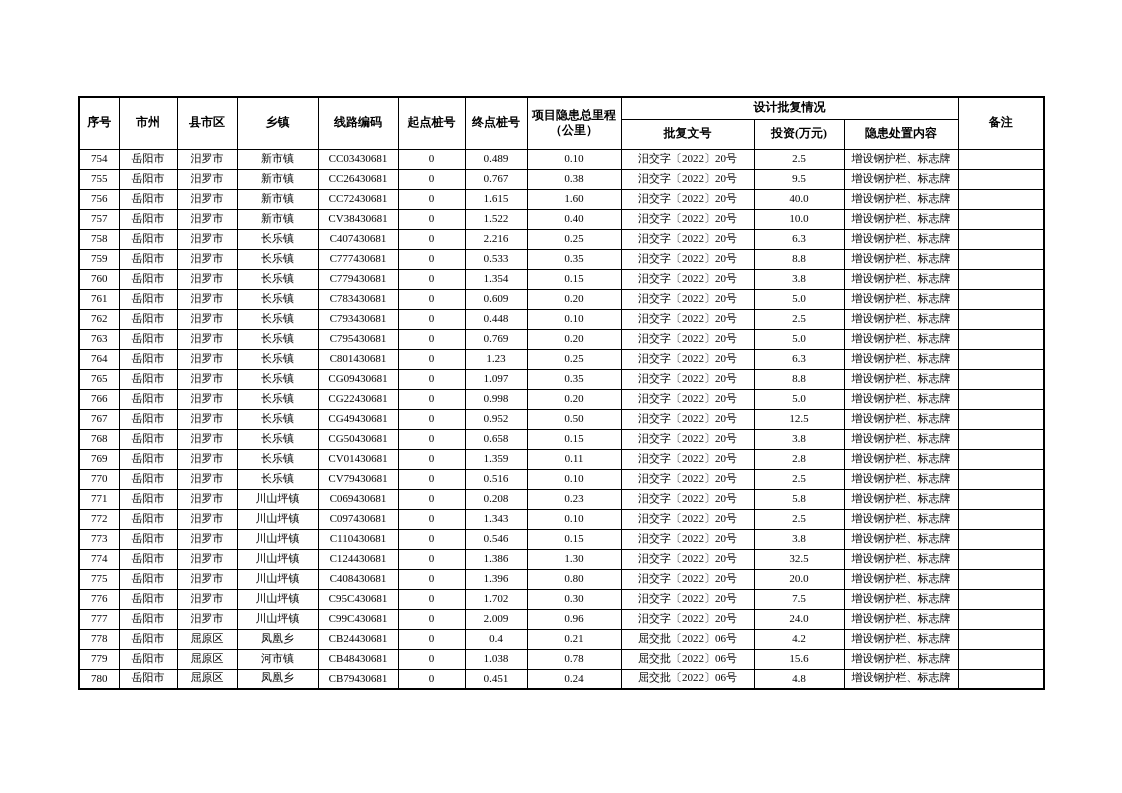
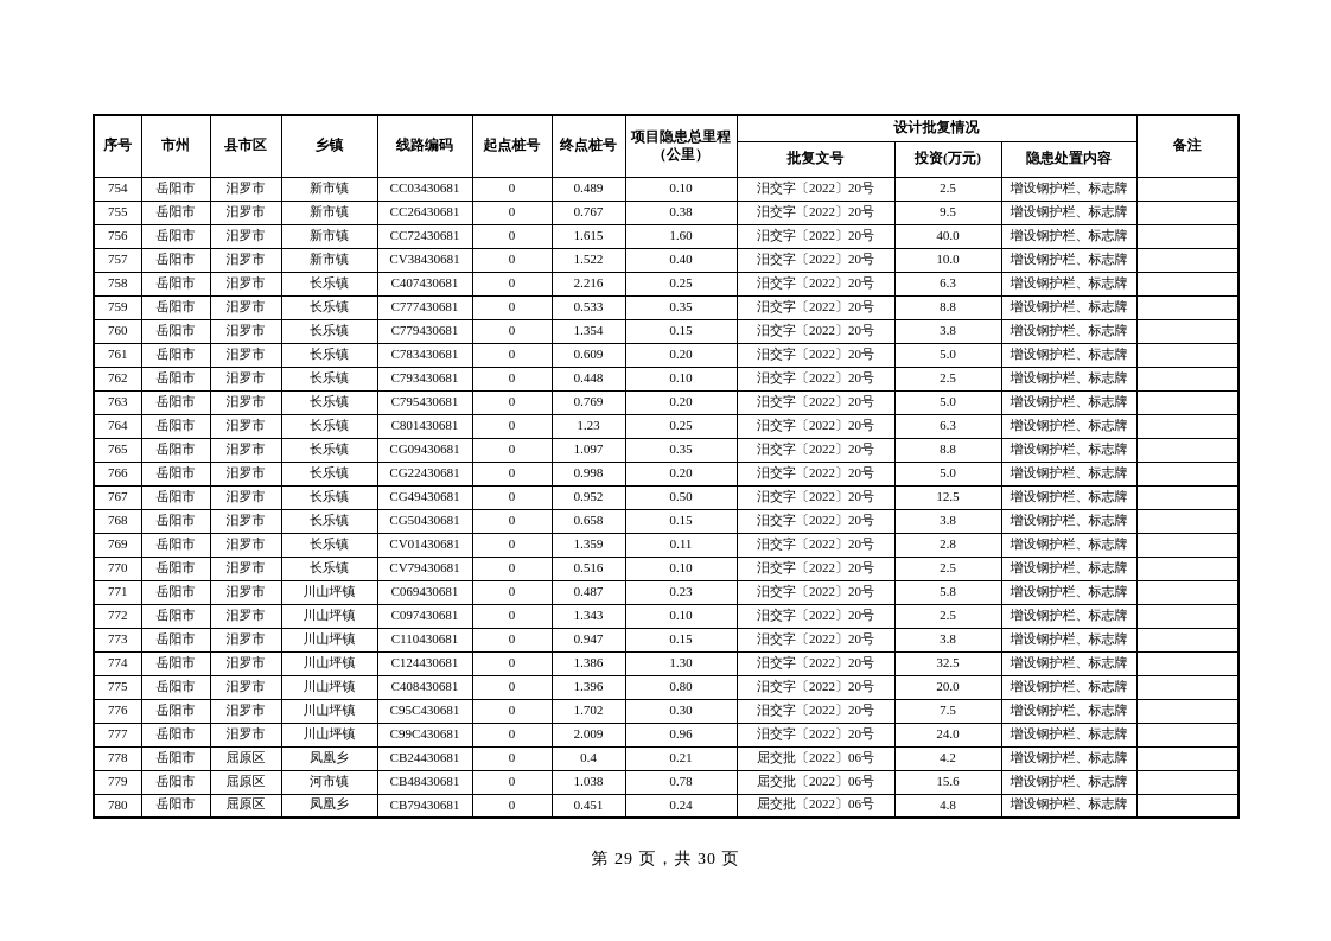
  序号	市州	县市区	乡镇	线路编码	起点桩号	终点桩号	项目隐患总里程（公里）	设计批复情况	备注
  批复文号	投资(万元)	隐患处置内容
  754	岳阳市	汨罗市	新市镇	CC03430681	0	0.489	0.10	汨交字〔2022〕20号	2.5	增设钢护栏、标志牌
  755	岳阳市	汨罗市	新市镇	CC26430681	0	0.767	0.38	汨交字〔2022〕20号	9.5	增设钢护栏、标志牌
  756	岳阳市	汨罗市	新市镇	CC72430681	0	1.615	1.60	汨交字〔2022〕20号	40.0	增设钢护栏、标志牌
  757	岳阳市	汨罗市	新市镇	CV38430681	0	1.522	0.40	汨交字〔2022〕20号	10.0	增设钢护栏、标志牌
  758	岳阳市	汨罗市	长乐镇	C407430681	0	2.216	0.25	汨交字〔2022〕20号	6.3	增设钢护栏、标志牌
  759	岳阳市	汨罗市	长乐镇	C777430681	0	0.533	0.35	汨交字〔2022〕20号	8.8	增设钢护栏、标志牌
  760	岳阳市	汨罗市	长乐镇	C779430681	0	1.354	0.15	汨交字〔2022〕20号	3.8	增设钢护栏、标志牌
  761	岳阳市	汨罗市	长乐镇	C783430681	0	0.609	0.20	汨交字〔2022〕20号	5.0	增设钢护栏、标志牌
  762	岳阳市	汨罗市	长乐镇	C793430681	0	0.448	0.10	汨交字〔2022〕20号	2.5	增设钢护栏、标志牌
  763	岳阳市	汨罗市	长乐镇	C795430681	0	0.769	0.20	汨交字〔2022〕20号	5.0	增设钢护栏、标志牌
  764	岳阳市	汨罗市	长乐镇	C801430681	0	1.23	0.25	汨交字〔2022〕20号	6.3	增设钢护栏、标志牌
  765	岳阳市	汨罗市	长乐镇	CG09430681	0	1.097	0.35	汨交字〔2022〕20号	8.8	增设钢护栏、标志牌
  766	岳阳市	汨罗市	长乐镇	CG22430681	0	0.998	0.20	汨交字〔2022〕20号	5.0	增设钢护栏、标志牌
  767	岳阳市	汨罗市	长乐镇	CG49430681	0	0.952	0.50	汨交字〔2022〕20号	12.5	增设钢护栏、标志牌
  768	岳阳市	汨罗市	长乐镇	CG50430681	0	0.658	0.15	汨交字〔2022〕20号	3.8	增设钢护栏、标志牌
  769	岳阳市	汨罗市	长乐镇	CV01430681	0	1.359	0.11	汨交字〔2022〕20号	2.8	增设钢护栏、标志牌
  770	岳阳市	汨罗市	长乐镇	CV79430681	0	0.516	0.10	汨交字〔2022〕20号	2.5	增设钢护栏、标志牌
- 771	岳阳市	汨罗市	川山坪镇	C069430681	0	0.208	0.23	汨交字〔2022〕20号	5.8	增设钢护栏、标志牌
+ 771	岳阳市	汨罗市	川山坪镇	C069430681	0	0.487	0.23	汨交字〔2022〕20号	5.8	增设钢护栏、标志牌
  772	岳阳市	汨罗市	川山坪镇	C097430681	0	1.343	0.10	汨交字〔2022〕20号	2.5	增设钢护栏、标志牌
- 773	岳阳市	汨罗市	川山坪镇	C110430681	0	0.546	0.15	汨交字〔2022〕20号	3.8	增设钢护栏、标志牌
+ 773	岳阳市	汨罗市	川山坪镇	C110430681	0	0.947	0.15	汨交字〔2022〕20号	3.8	增设钢护栏、标志牌
  774	岳阳市	汨罗市	川山坪镇	C124430681	0	1.386	1.30	汨交字〔2022〕20号	32.5	增设钢护栏、标志牌
  775	岳阳市	汨罗市	川山坪镇	C408430681	0	1.396	0.80	汨交字〔2022〕20号	20.0	增设钢护栏、标志牌
  776	岳阳市	汨罗市	川山坪镇	C95C430681	0	1.702	0.30	汨交字〔2022〕20号	7.5	增设钢护栏、标志牌
  777	岳阳市	汨罗市	川山坪镇	C99C430681	0	2.009	0.96	汨交字〔2022〕20号	24.0	增设钢护栏、标志牌
  778	岳阳市	屈原区	凤凰乡	CB24430681	0	0.4	0.21	屈交批〔2022〕06号	4.2	增设钢护栏、标志牌
  779	岳阳市	屈原区	河市镇	CB48430681	0	1.038	0.78	屈交批〔2022〕06号	15.6	增设钢护栏、标志牌
  780	岳阳市	屈原区	凤凰乡	CB79430681	0	0.451	0.24	屈交批〔2022〕06号	4.8	增设钢护栏、标志牌
+ 第 29 页，共 30 页
